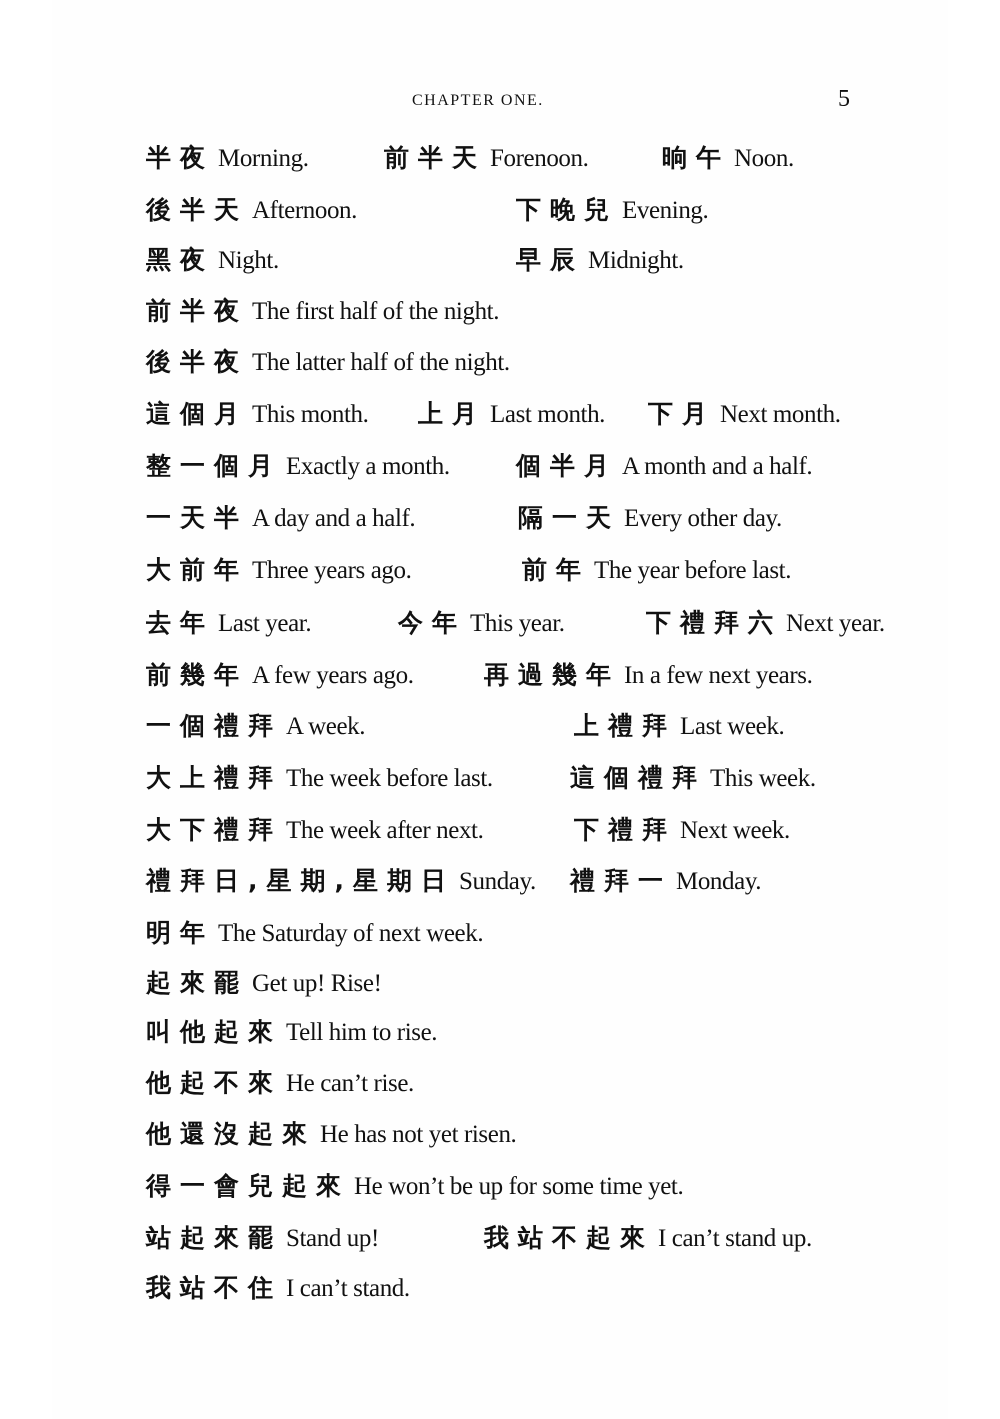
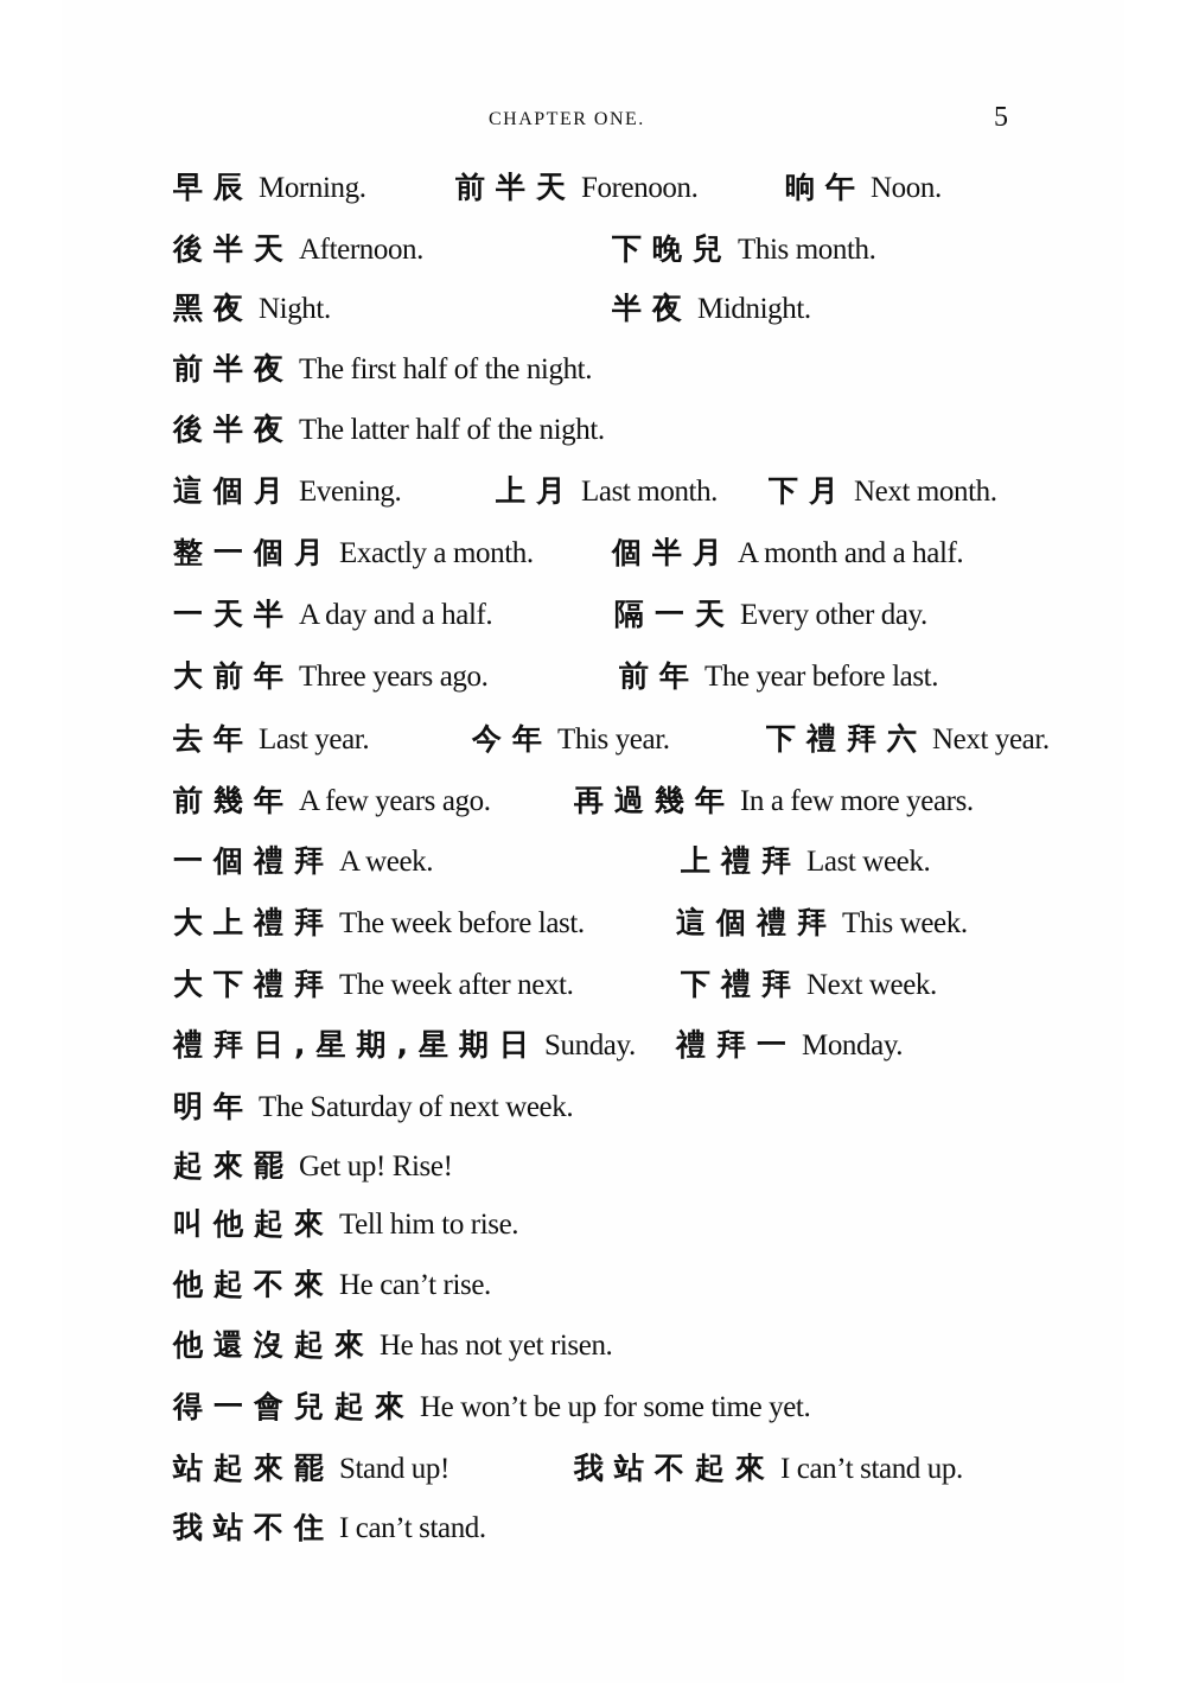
  CHAPTER ONE.
  5
- 半夜 Morning.
+ 早辰 Morning.
  前半天 Forenoon.
  晌午 Noon.
  後半天 Afternoon.
- 下晚兒 Evening.
+ 下晚兒 This month.
  黑夜 Night.
- 早辰 Midnight.
+ 半夜 Midnight.
  前半夜 The first half of the night.
  後半夜 The latter half of the night.
- 這個月 This month.
+ 這個月 Evening.
  上月 Last month.
  下月 Next month.
  整一個月 Exactly a month.
  個半月 A month and a half.
  一天半 A day and a half.
  隔一天 Every other day.
  大前年 Three years ago.
  前年 The year before last.
  去年 Last year.
  今年 This year.
  下禮拜六 Next year.
  前幾年 A few years ago.
- 再過幾年 In a few next years.
+ 再過幾年 In a few more years.
  一個禮拜 A week.
  上禮拜 Last week.
  大上禮拜 The week before last.
  這個禮拜 This week.
  大下禮拜 The week after next.
  下禮拜 Next week.
  禮拜日,星期,星期日 Sunday.
  禮拜一 Monday.
  明年 The Saturday of next week.
  起來罷 Get up! Rise!
  叫他起來 Tell him to rise.
  他起不來 He can’t rise.
  他還沒起來 He has not yet risen.
  得一會兒起來 He won’t be up for some time yet.
  站起來罷 Stand up!
  我站不起來 I can’t stand up.
  我站不住 I can’t stand.
